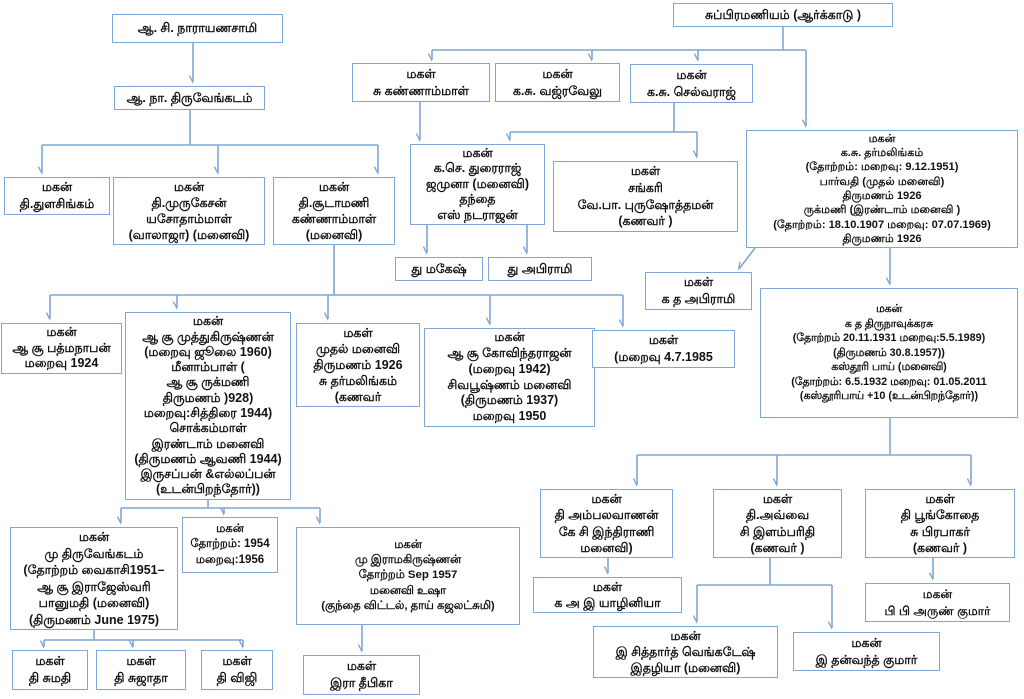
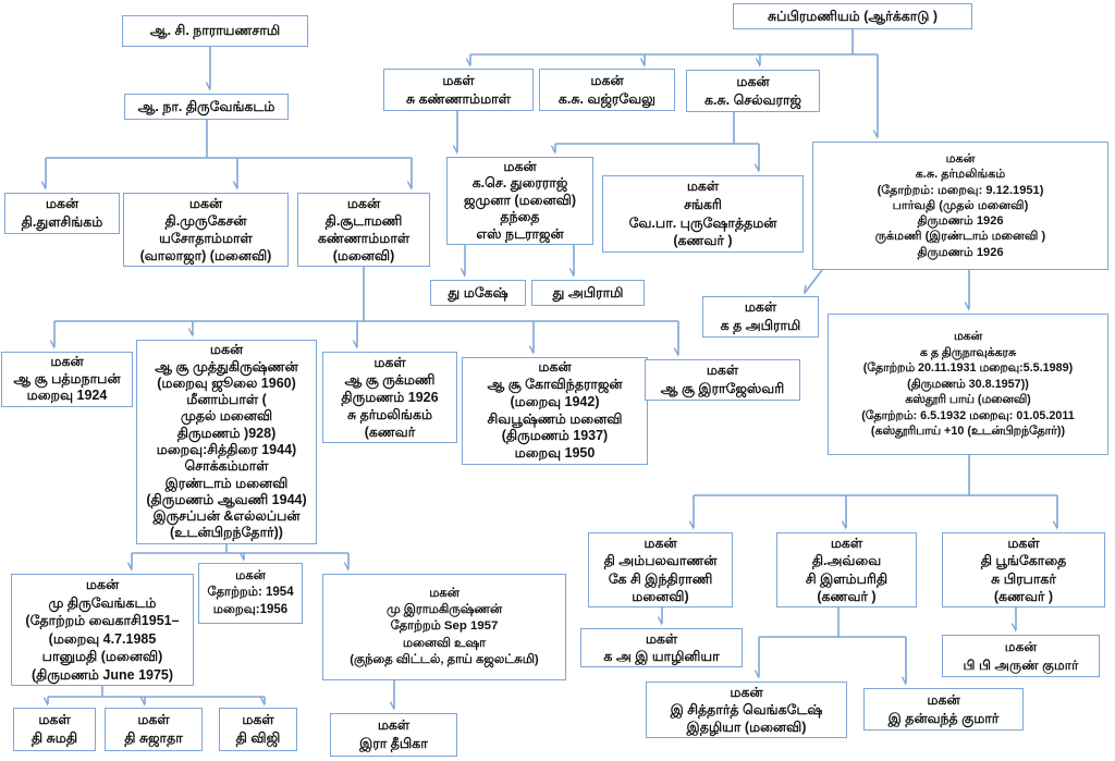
  ஆ. சி. நாராயணசாமி
  சுப்பிரமணியம் (ஆர்க்காடு )
  ஆ. நா. திருவேங்கடம்
  மகள்
  சு கண்ணாம்மாள்
  மகன்
  க.சு. வஜ்ரவேலு
  மகன்
  க.சு. செல்வராஜ்
  மகன்
  க.சு. தர்மலிங்கம்
  (தோற்றம்: மறைவு: 9.12.1951)
  பார்வதி (முதல் மனைவி)
  திருமணம் 1926
  ருக்மணி (இரண்டாம் மனைவி )
- (தோற்றம்: 18.10.1907 மறைவு: 07.07.1969)
  திருமணம் 1926
  மகன்
  தி.துளசிங்கம்
  மகன்
  தி.முருகேசன்
  யசோதாம்மாள்
  (வாலாஜா) (மனைவி)
  மகன்
  தி.சூடாமணி
  கண்ணாம்மாள்
  (மனைவி)
  மகன்
  க.செ. துரைராஜ்
  ஜமுனா (மனைவி)
  தந்தை
  எஸ் நடராஜன்
  மகள்
  சங்கரி
  வே.பா. புருஷோத்தமன்
  (கணவர் )
  து மகேஷ்
  து அபிராமி
  மகள்
  க த அபிராமி
  மகன்
  க த திருநாவுக்கரசு
  (தோற்றம் 20.11.1931 மறைவு:5.5.1989)
  (திருமணம் 30.8.1957))
  கஸ்தூரி பாய் (மனைவி)
  (தோற்றம்: 6.5.1932 மறைவு: 01.05.2011
  (கஸ்தூரிபாய் +10 (உடன்பிறந்தோர்))
  மகன்
  ஆ சூ பத்மநாபன்
  மறைவு 1924
  மகன்
  ஆ சூ முத்துகிருஷ்ணன்
  (மறைவு ஜூலை 1960)
  மீனாம்பாள் (
- ஆ சூ ருக்மணி
+ முதல் மனைவி
  திருமணம் )928)
  மறைவு:சித்திரை 1944)
  சொக்கம்மாள்
  இரண்டாம் மனைவி
  (திருமணம் ஆவணி 1944)
  இருசப்பன் &எல்லப்பன்
  (உடன்பிறந்தோர்))
  மகள்
- முதல் மனைவி
+ ஆ சூ ருக்மணி
  திருமணம் 1926
  சு தர்மலிங்கம்
  (கணவர்
  மகன்
  ஆ சூ கோவிந்தராஜன்
  (மறைவு 1942)
  சிவபூஷ்ணம் மனைவி
  (திருமணம் 1937)
  மறைவு 1950
  மகள்
- (மறைவு 4.7.1985
+ ஆ சூ இராஜேஸ்வரி
  மகன்
  தி அம்பலவாணன்
  கே சி இந்திராணி
  மனைவி)
  மகள்
  தி.அவ்வை
  சி இளம்பரிதி
  (கணவர் )
  மகள்
  தி பூங்கோதை
  சு பிரபாகர்
  (கணவர் )
  மகன்
  மு திருவேங்கடம்
  (தோற்றம் வைகாசி1951–
- ஆ சூ இராஜேஸ்வரி
+ (மறைவு 4.7.1985
  பானுமதி (மனைவி)
  (திருமணம் June 1975)
  மகன்
  தோற்றம்: 1954
  மறைவு:1956
  மகன்
  மு இராமகிருஷ்ணன்
  தோற்றம் Sep 1957
  மனைவி உஷா
  (குந்தை விட்டல், தாய் கஜலட்சுமி)
  மகள்
  க அ இ யாழினியா
  மகன்
  பி பி அருண் குமார்
  மகள்
  தி சுமதி
  மகள்
  தி சுஜாதா
  மகள்
  தி விஜி
  மகள்
  இரா தீபிகா
  மகன்
  இ சித்தார்த் வெங்கடேஷ்
  இதழியா (மனைவி)
  மகன்
  இ தன்வந்த் குமார்
